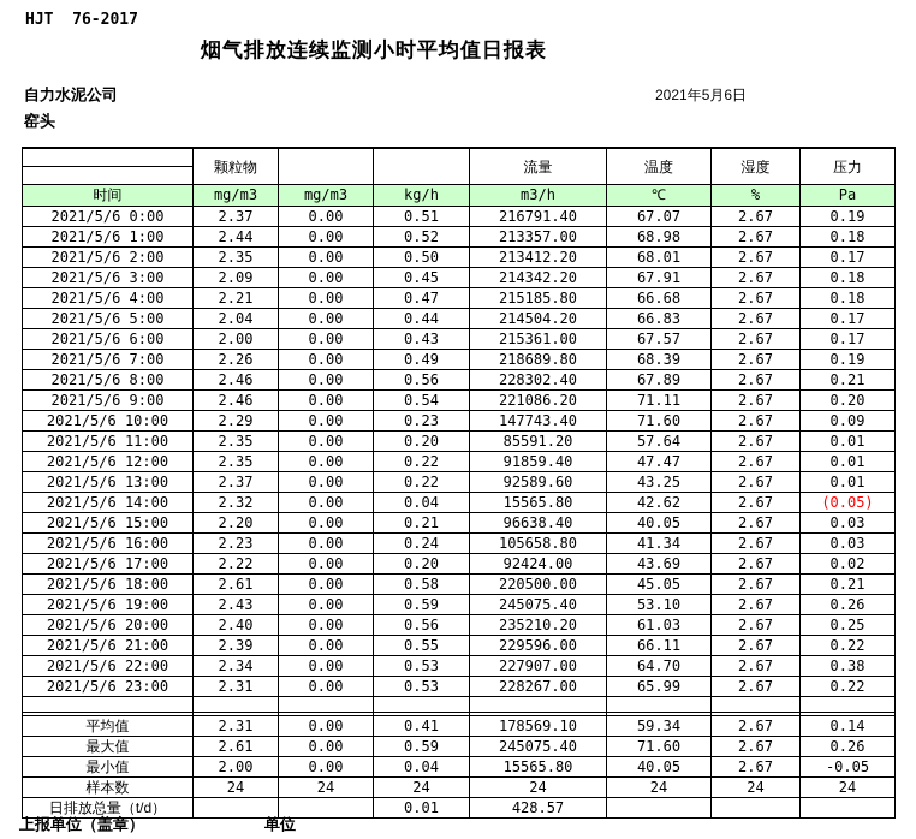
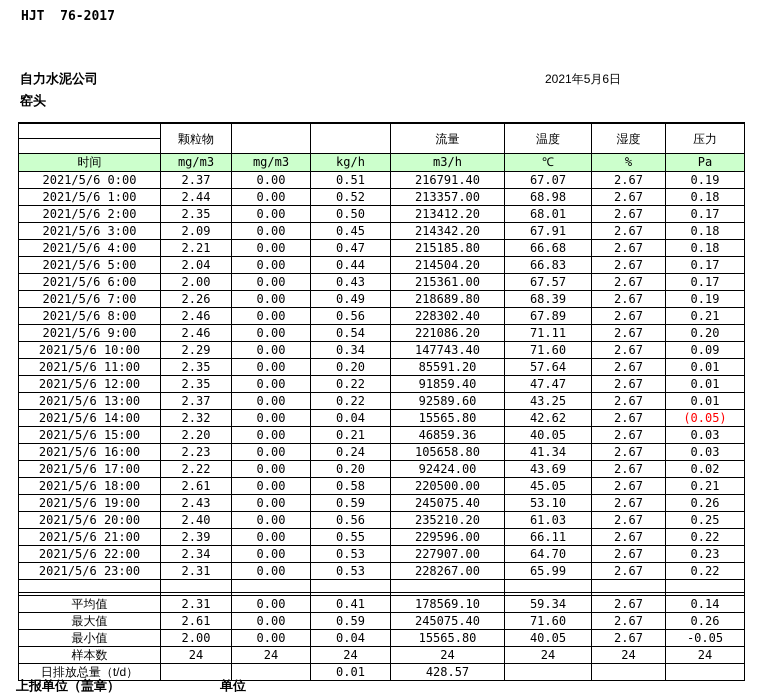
  HJT 76-2017
- 烟气排放连续监测小时平均值日报表
  自力水泥公司
  窑头
  2021年5月6日
  	颗粒物			流量	温度	湿度	压力
  时间	mg/m3	mg/m3	kg/h	m3/h	℃	%	Pa
  2021/5/6 0:00	2.37	0.00	0.51	216791.40	67.07	2.67	0.19
  2021/5/6 1:00	2.44	0.00	0.52	213357.00	68.98	2.67	0.18
  2021/5/6 2:00	2.35	0.00	0.50	213412.20	68.01	2.67	0.17
  2021/5/6 3:00	2.09	0.00	0.45	214342.20	67.91	2.67	0.18
  2021/5/6 4:00	2.21	0.00	0.47	215185.80	66.68	2.67	0.18
  2021/5/6 5:00	2.04	0.00	0.44	214504.20	66.83	2.67	0.17
  2021/5/6 6:00	2.00	0.00	0.43	215361.00	67.57	2.67	0.17
  2021/5/6 7:00	2.26	0.00	0.49	218689.80	68.39	2.67	0.19
  2021/5/6 8:00	2.46	0.00	0.56	228302.40	67.89	2.67	0.21
  2021/5/6 9:00	2.46	0.00	0.54	221086.20	71.11	2.67	0.20
- 2021/5/6 10:00	2.29	0.00	0.23	147743.40	71.60	2.67	0.09
+ 2021/5/6 10:00	2.29	0.00	0.34	147743.40	71.60	2.67	0.09
  2021/5/6 11:00	2.35	0.00	0.20	85591.20	57.64	2.67	0.01
  2021/5/6 12:00	2.35	0.00	0.22	91859.40	47.47	2.67	0.01
  2021/5/6 13:00	2.37	0.00	0.22	92589.60	43.25	2.67	0.01
  2021/5/6 14:00	2.32	0.00	0.04	15565.80	42.62	2.67	(0.05)
- 2021/5/6 15:00	2.20	0.00	0.21	96638.40	40.05	2.67	0.03
+ 2021/5/6 15:00	2.20	0.00	0.21	46859.36	40.05	2.67	0.03
  2021/5/6 16:00	2.23	0.00	0.24	105658.80	41.34	2.67	0.03
  2021/5/6 17:00	2.22	0.00	0.20	92424.00	43.69	2.67	0.02
  2021/5/6 18:00	2.61	0.00	0.58	220500.00	45.05	2.67	0.21
  2021/5/6 19:00	2.43	0.00	0.59	245075.40	53.10	2.67	0.26
  2021/5/6 20:00	2.40	0.00	0.56	235210.20	61.03	2.67	0.25
  2021/5/6 21:00	2.39	0.00	0.55	229596.00	66.11	2.67	0.22
- 2021/5/6 22:00	2.34	0.00	0.53	227907.00	64.70	2.67	0.38
+ 2021/5/6 22:00	2.34	0.00	0.53	227907.00	64.70	2.67	0.23
  2021/5/6 23:00	2.31	0.00	0.53	228267.00	65.99	2.67	0.22
  平均值	2.31	0.00	0.41	178569.10	59.34	2.67	0.14
  最大值	2.61	0.00	0.59	245075.40	71.60	2.67	0.26
  最小值	2.00	0.00	0.04	15565.80	40.05	2.67	-0.05
  样本数	24	24	24	24	24	24	24
  日排放总量（t/d）			0.01	428.57
  上报单位（盖章）
  单位
